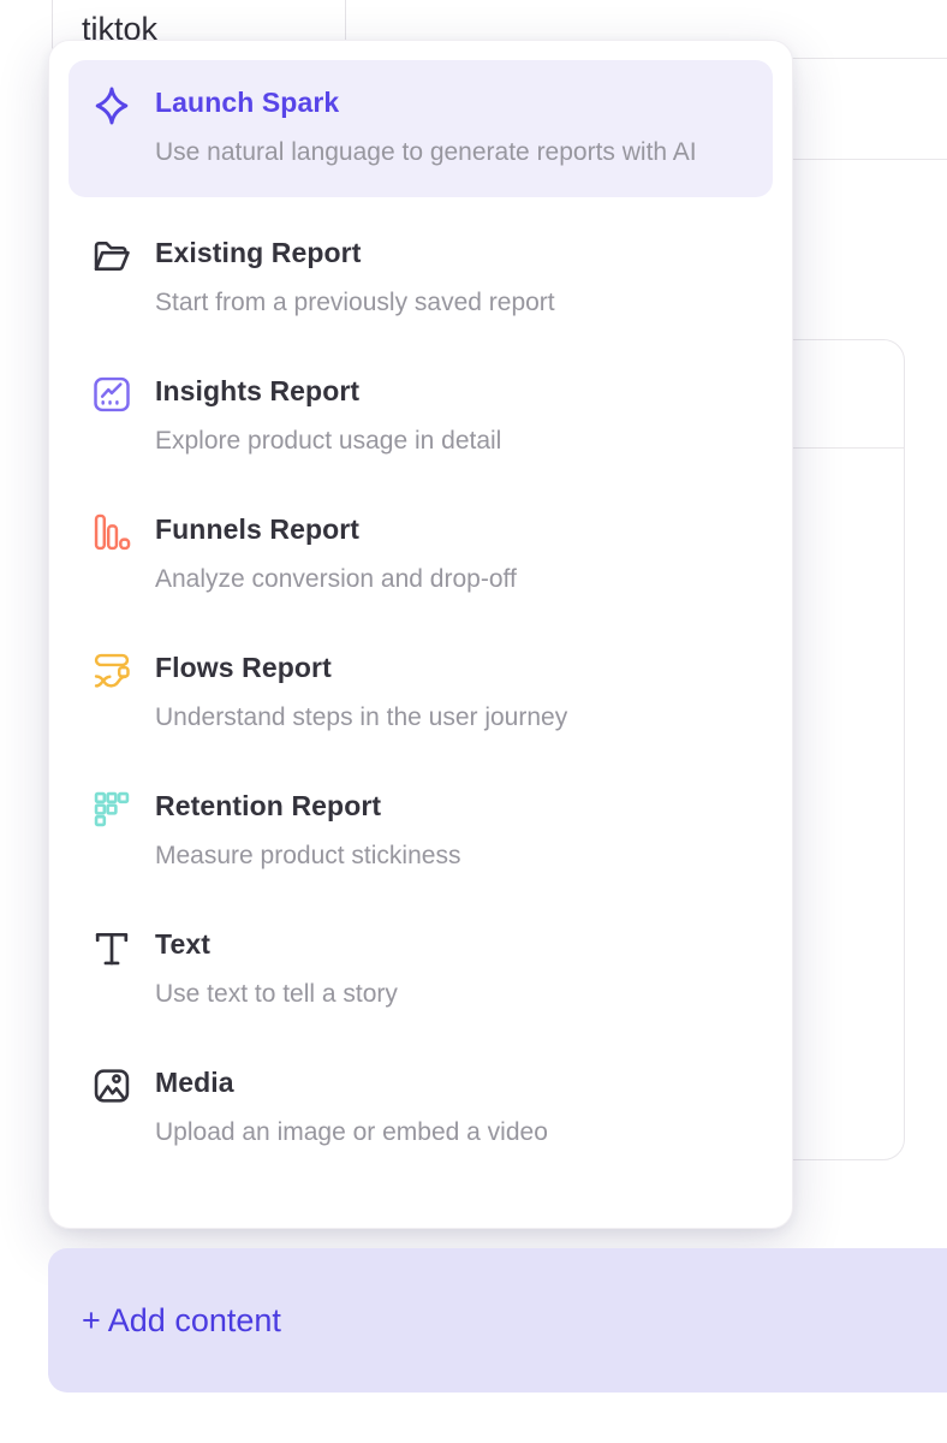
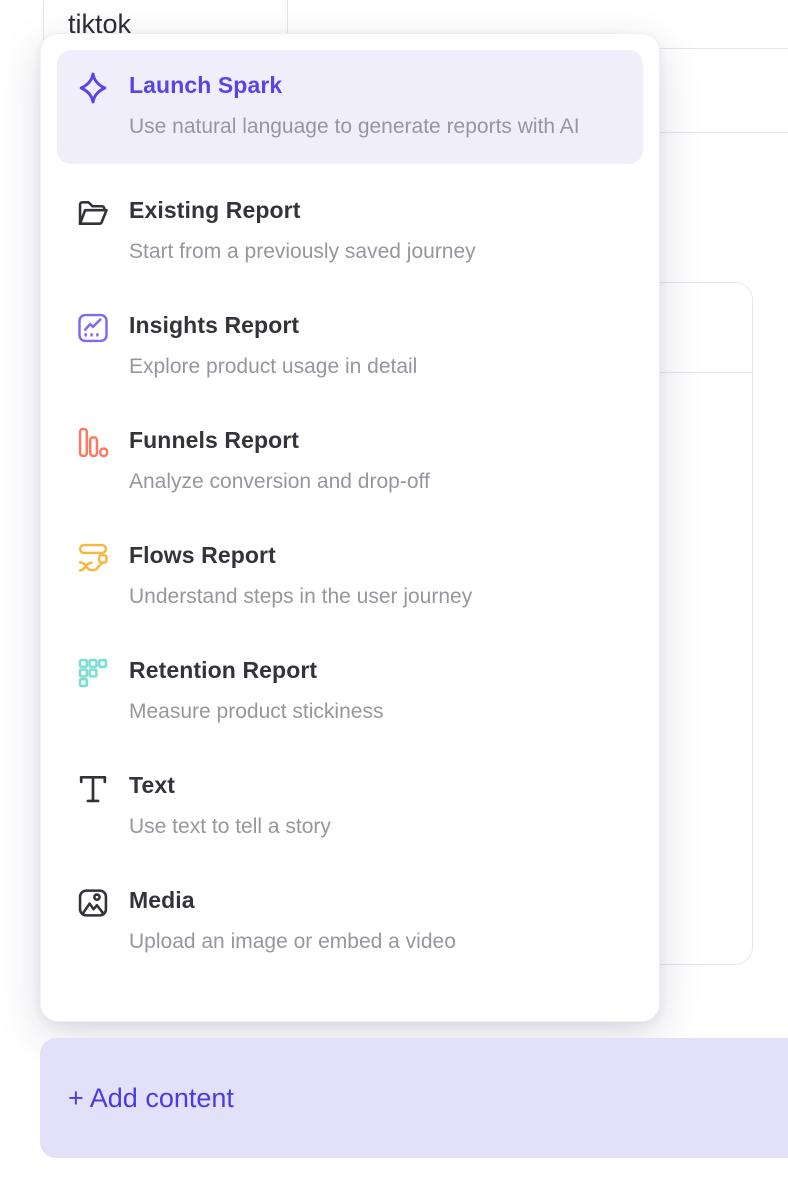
  tiktok
  Launch Spark
  Use natural language to generate reports with AI
  Existing Report
- Start from a previously saved report
+ Start from a previously saved journey
  Insights Report
  Explore product usage in detail
  Funnels Report
  Analyze conversion and drop-off
  Flows Report
  Understand steps in the user journey
  Retention Report
  Measure product stickiness
  Text
  Use text to tell a story
  Media
  Upload an image or embed a video
  + Add content
